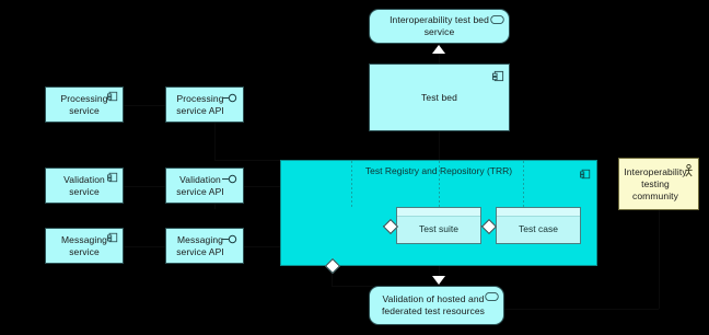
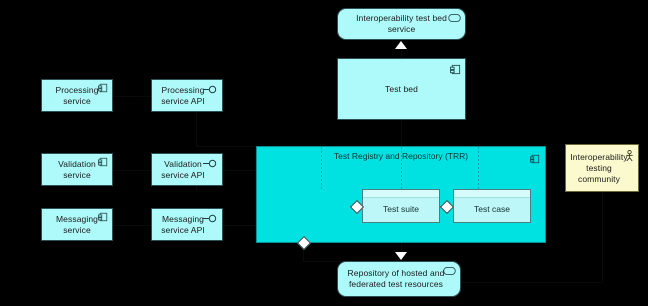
  Interoperability test bed service
  Test bed
  Processing service
  Validation service
  Messaging service
  Processing service API
  Validation service API
  Messaging service API
  Test Registry and Repository (TRR)
  Test suite
  Test case
- Validation of hosted and federated test resources
+ Repository of hosted and federated test resources
  Interoperability testing community
